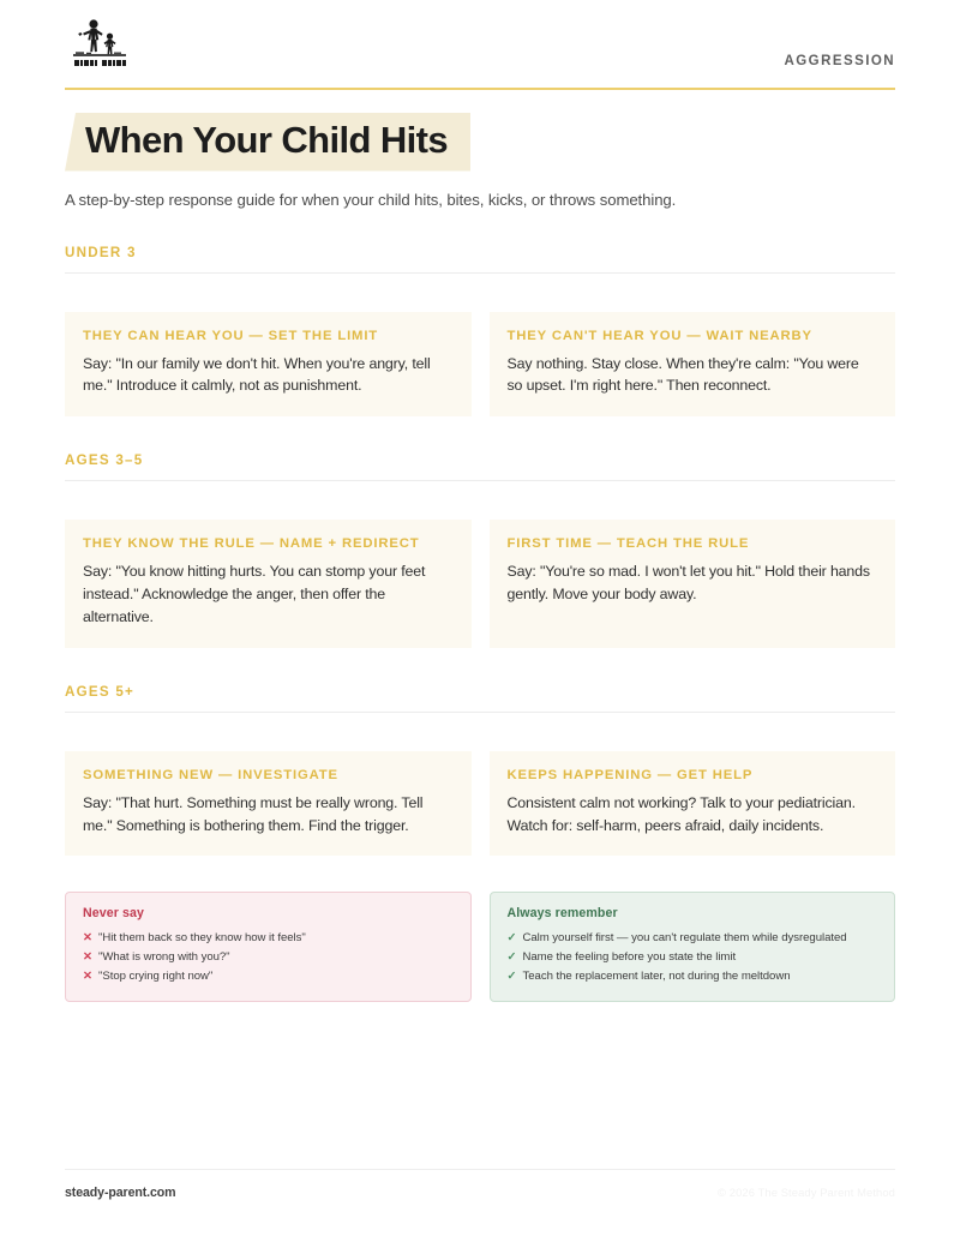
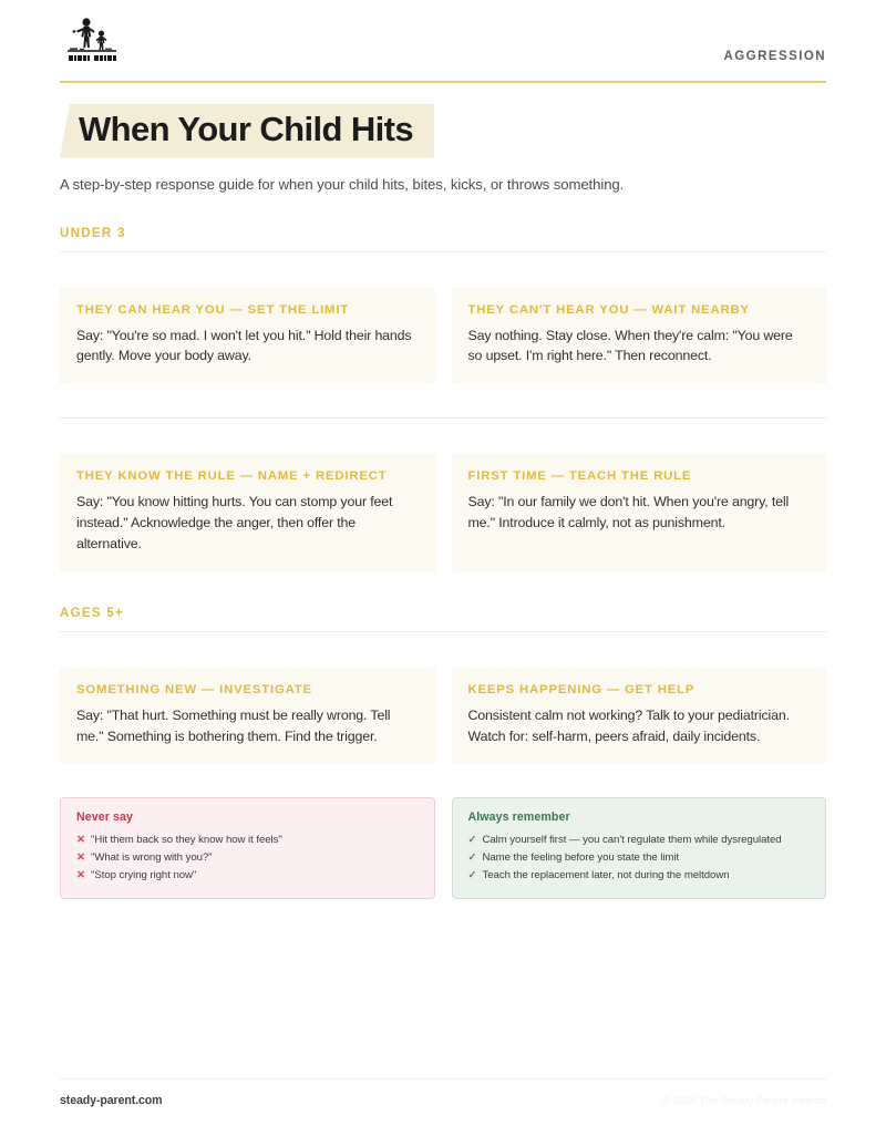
  AGGRESSION
  When Your Child Hits
  A step-by-step response guide for when your child hits, bites, kicks, or throws something.
  UNDER 3
  THEY CAN HEAR YOU — SET THE LIMIT
- Say: "In our family we don't hit. When you're angry, tell me." Introduce it calmly, not as punishment.
+ Say: "You're so mad. I won't let you hit." Hold their hands gently. Move your body away.
  THEY CAN'T HEAR YOU — WAIT NEARBY
  Say nothing. Stay close. When they're calm: "You were so upset. I'm right here." Then reconnect.
- AGES 3–5
  THEY KNOW THE RULE — NAME + REDIRECT
  Say: "You know hitting hurts. You can stomp your feet instead." Acknowledge the anger, then offer the alternative.
  FIRST TIME — TEACH THE RULE
- Say: "You're so mad. I won't let you hit." Hold their hands gently. Move your body away.
+ Say: "In our family we don't hit. When you're angry, tell me." Introduce it calmly, not as punishment.
  AGES 5+
  SOMETHING NEW — INVESTIGATE
  Say: "That hurt. Something must be really wrong. Tell me." Something is bothering them. Find the trigger.
  KEEPS HAPPENING — GET HELP
  Consistent calm not working? Talk to your pediatrician. Watch for: self-harm, peers afraid, daily incidents.
  Never say
  ✕
  "Hit them back so they know how it feels"
  ✕
  "What is wrong with you?"
  ✕
  "Stop crying right now"
  Always remember
  ✓
  Calm yourself first — you can't regulate them while dysregulated
  ✓
  Name the feeling before you state the limit
  ✓
  Teach the replacement later, not during the meltdown
  steady-parent.com
